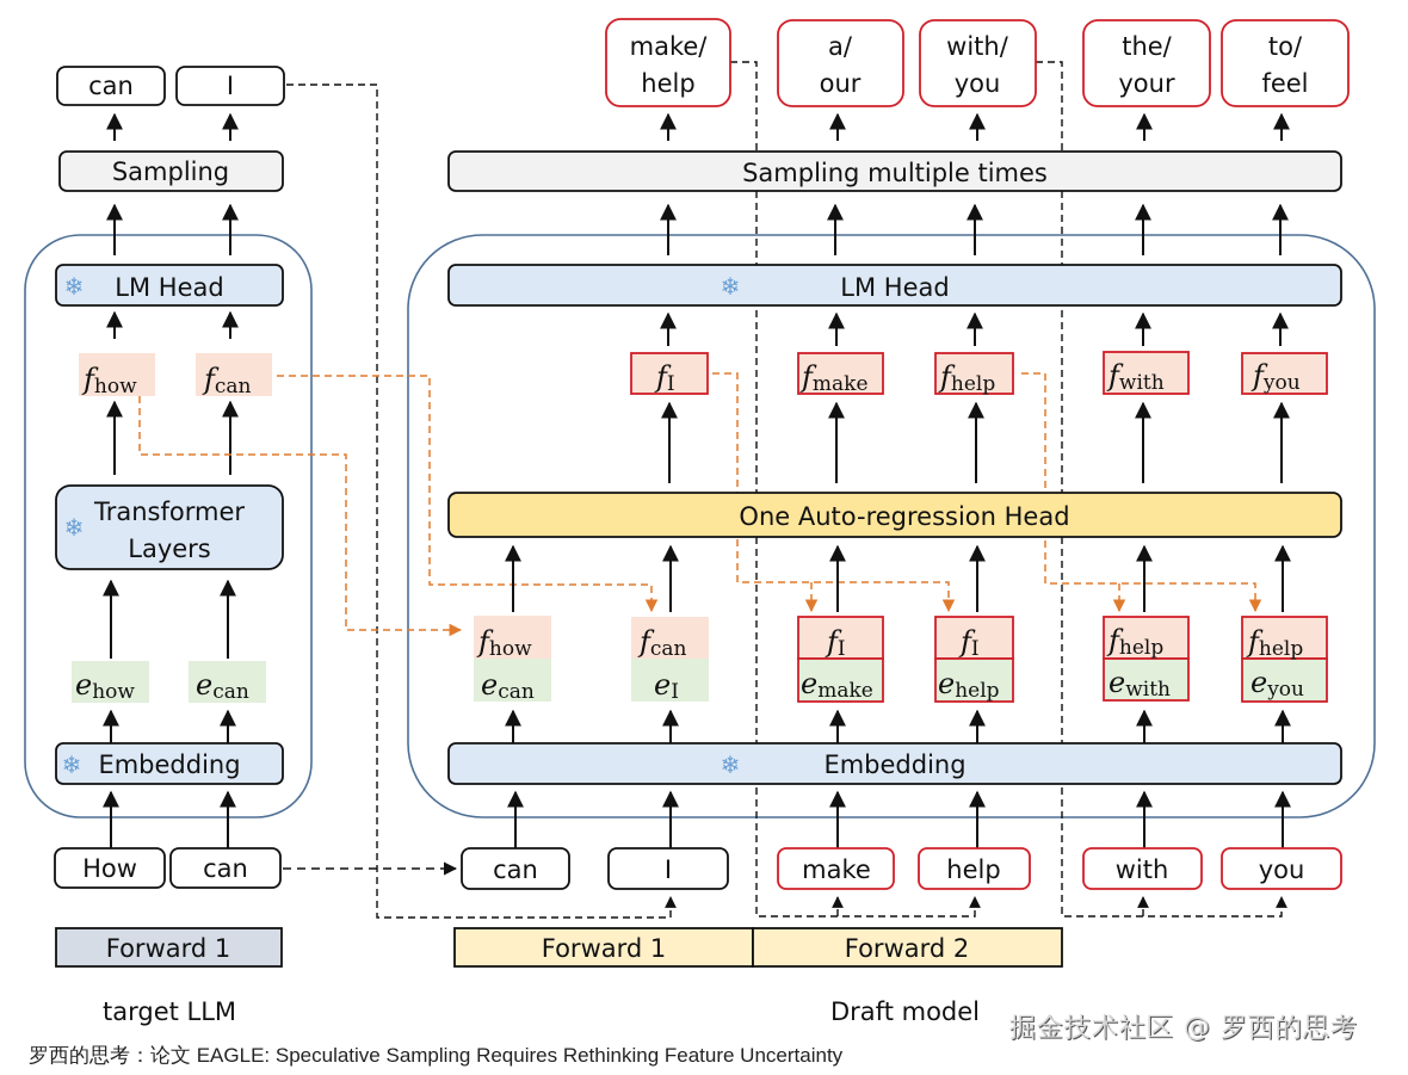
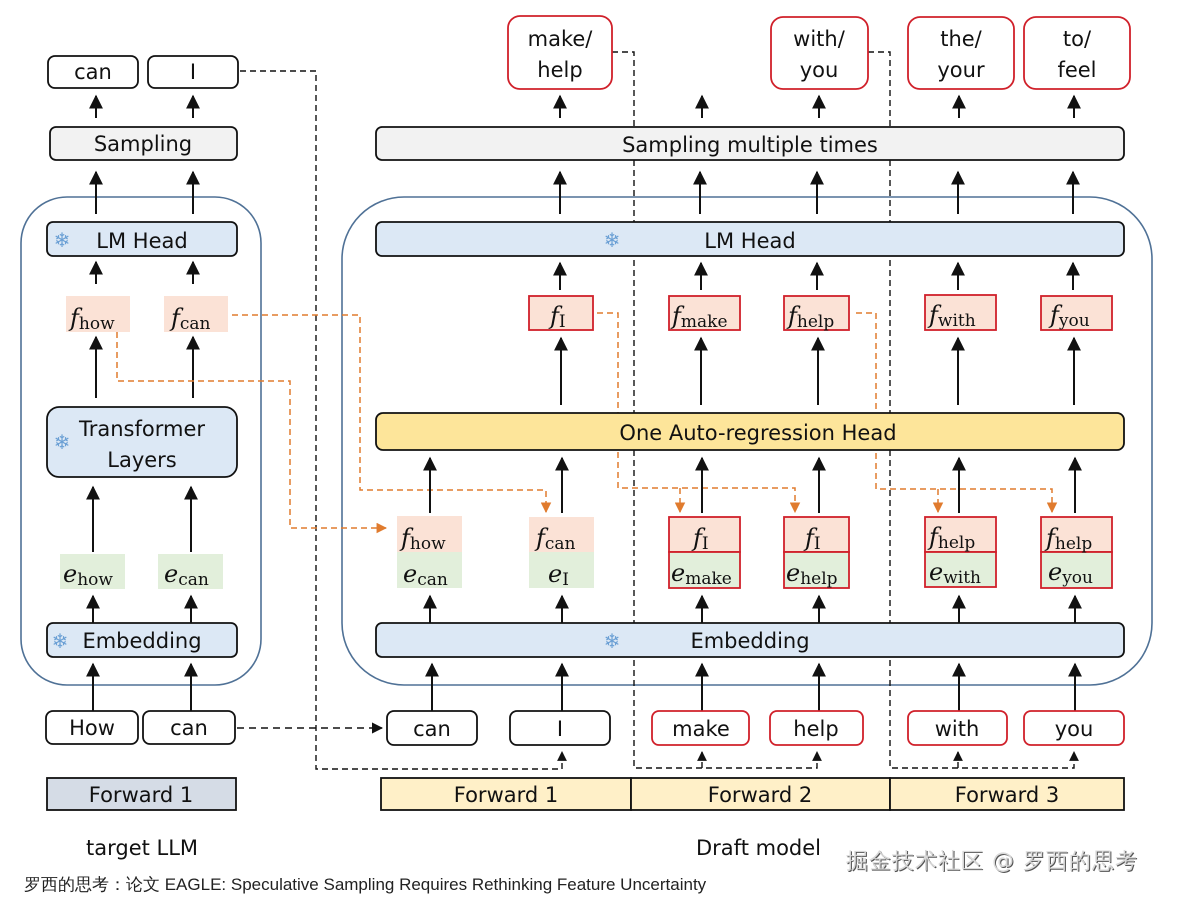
  can
  I
  Sampling
  ❄
  LM Head
  fhow
  fcan
  ❄
  Transformer
  Layers
  ehow
  ecan
  ❄
  Embedding
  How
  can
  Forward 1
  make/
  help
- a/
- our
  with/
  you
  the/
  your
  to/
  feel
  Sampling multiple times
  ❄
  LM Head
  fI
  fmake
  fhelp
  fwith
  fyou
  One Auto-regression Head
  fhow
  ecan
  fcan
  eI
  fI
  emake
  fI
  ehelp
  fhelp
  ewith
  fhelp
  eyou
  ❄
  Embedding
  can
  I
  make
  help
  with
  you
  Forward 1
  Forward 2
+ Forward 3
  target LLM
  Draft model
  掘金技术社区 @ 罗西的思考
  罗西的思考：论文 EAGLE: Speculative Sampling Requires Rethinking Feature Uncertainty
